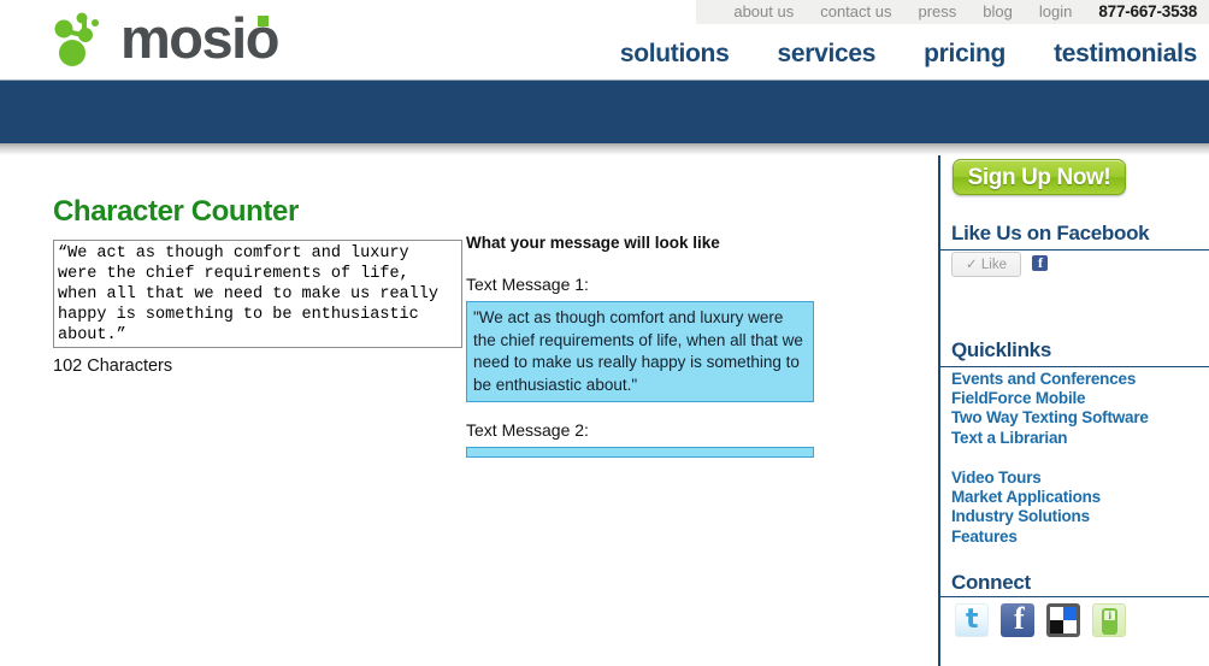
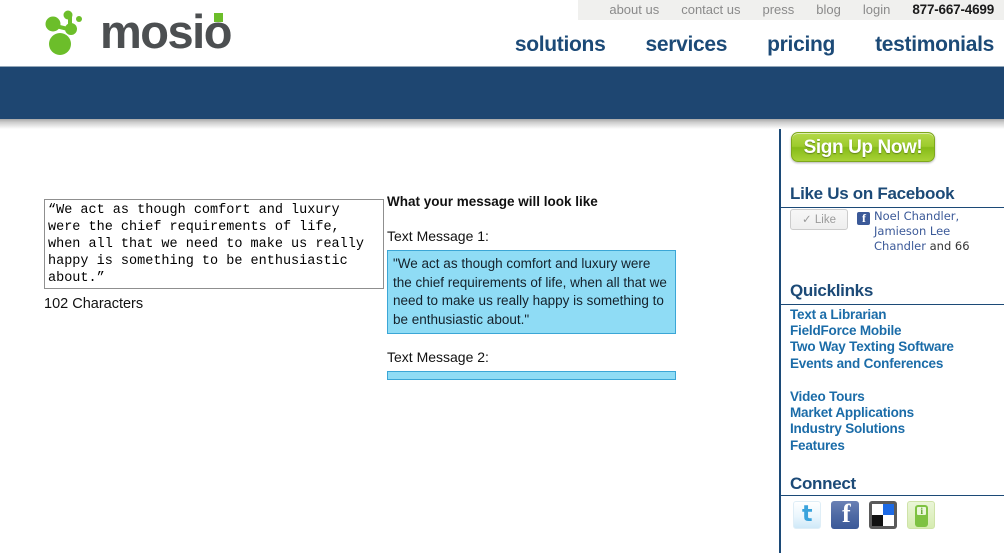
  about us
  contact us
  press
  blog
  login
- 877-667-3538
+ 877-667-4699
  mosio
  solutions
  services
  pricing
  testimonials
- Character Counter
  102 Characters
  What your message will look like
  Text Message 1:
  "We act as though comfort and luxury were the chief requirements of life, when all that we need to make us really happy is something to be enthusiastic about."
  Text Message 2:
  Sign Up Now!
  Like Us on Facebook
  ✓ Like
+ Noel Chandler, Jamieson Lee Chandler and 66
  Quicklinks
- Events and Conferences
+ Text a Librarian
  FieldForce Mobile
  Two Way Texting Software
- Text a Librarian
+ Events and Conferences
  Video Tours
  Market Applications
  Industry Solutions
  Features
  Connect
  i
